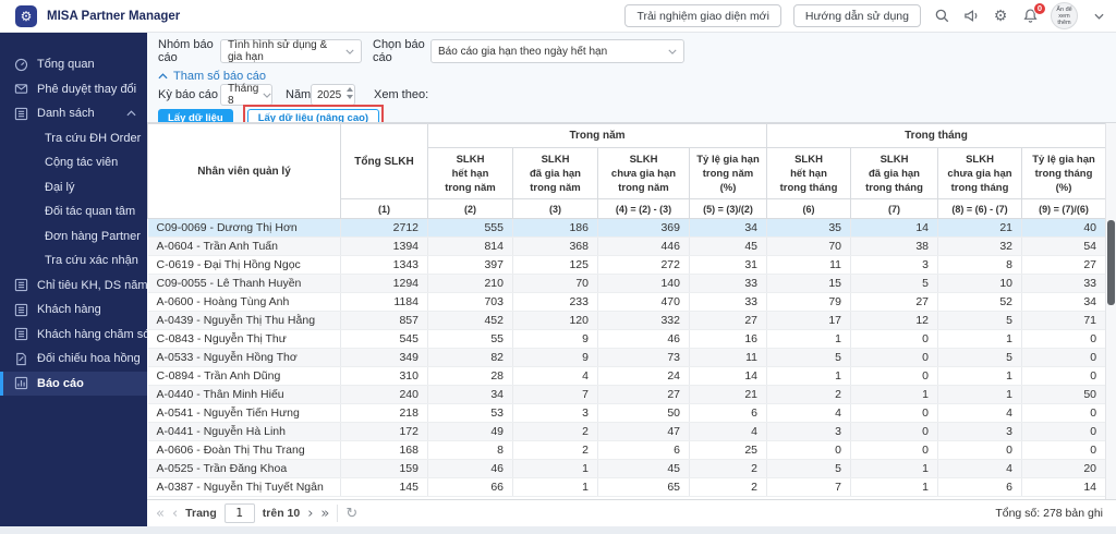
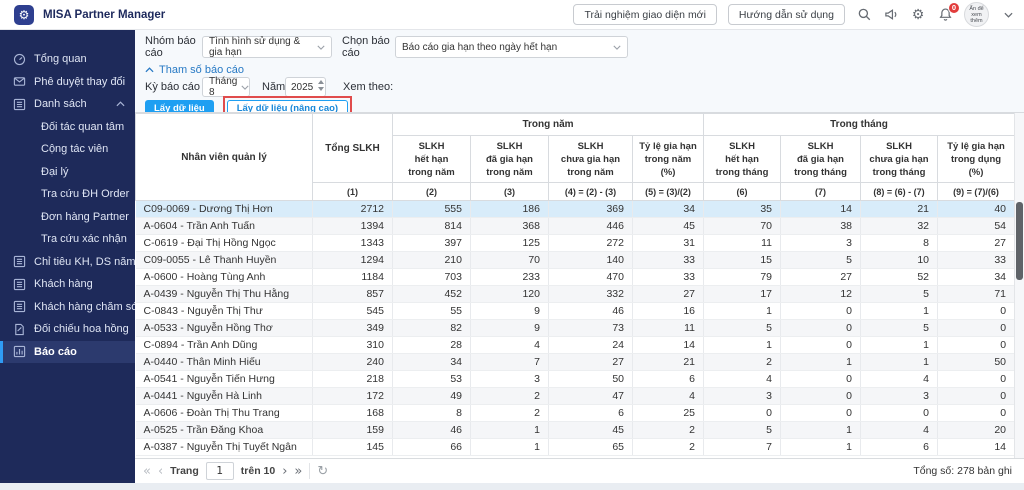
  ⚙
  MISA Partner Manager
  Trải nghiệm giao diện mới
  Hướng dẫn sử dụng
  ⚙
  0
  Tổng quan
  Phê duyệt thay đổi
  Danh sách
- Tra cứu ĐH Order
+ Đối tác quan tâm
  Cộng tác viên
  Đại lý
- Đối tác quan tâm
+ Tra cứu ĐH Order
  Đơn hàng Partner
  Tra cứu xác nhận
  Chỉ tiêu KH, DS năm
  Khách hàng
  Khách hàng chăm s
  Đối chiếu hoa hồng
  Báo cáo
  Nhóm báo cáo
  Tình hình sử dụng & gia hạn
  Chọn báo cáo
  Báo cáo gia hạn theo ngày hết hạn
  Tham số báo cáo
  Kỳ báo cáo
  Tháng 8
  Năm
  2025
  Xem theo:
  Lấy dữ liệu
  Lấy dữ liệu (nâng cao)
  Nhân viên quản lý	Tổng SLKH	Trong năm	Trong tháng
- SLKH hết hạn trong năm	SLKH đã gia hạn trong năm	SLKH chưa gia hạn trong năm	Tỷ lệ gia hạn trong năm (%)	SLKH hết hạn trong tháng	SLKH đã gia hạn trong tháng	SLKH chưa gia hạn trong tháng	Tỷ lệ gia hạn trong tháng (%)
+ SLKH hết hạn trong năm	SLKH đã gia hạn trong năm	SLKH chưa gia hạn trong năm	Tỷ lệ gia hạn trong năm (%)	SLKH hết hạn trong tháng	SLKH đã gia hạn trong tháng	SLKH chưa gia hạn trong tháng	Tỷ lệ gia hạn trong dụng (%)
  (1)	(2)	(3)	(4) = (2) - (3)	(5) = (3)/(2)	(6)	(7)	(8) = (6) - (7)	(9) = (7)/(6)
  C09-0069 - Dương Thị Hơn	2712	555	186	369	34	35	14	21	40
  A-0604 - Trần Anh Tuấn	1394	814	368	446	45	70	38	32	54
  C-0619 - Đại Thị Hồng Ngọc	1343	397	125	272	31	11	3	8	27
  C09-0055 - Lê Thanh Huyền	1294	210	70	140	33	15	5	10	33
  A-0600 - Hoàng Tùng Anh	1184	703	233	470	33	79	27	52	34
  A-0439 - Nguyễn Thị Thu Hằng	857	452	120	332	27	17	12	5	71
  C-0843 - Nguyễn Thị Thư	545	55	9	46	16	1	0	1	0
  A-0533 - Nguyễn Hồng Thơ	349	82	9	73	11	5	0	5	0
  C-0894 - Trần Anh Dũng	310	28	4	24	14	1	0	1	0
  A-0440 - Thân Minh Hiếu	240	34	7	27	21	2	1	1	50
  A-0541 - Nguyễn Tiến Hưng	218	53	3	50	6	4	0	4	0
  A-0441 - Nguyễn Hà Linh	172	49	2	47	4	3	0	3	0
  A-0606 - Đoàn Thị Thu Trang	168	8	2	6	25	0	0	0	0
  A-0525 - Trần Đăng Khoa	159	46	1	45	2	5	1	4	20
  A-0387 - Nguyễn Thị Tuyết Ngân	145	66	1	65	2	7	1	6	14
  «
  ‹
  Trang
  1
  trên 10
  ›
  »
  ↻
  Tổng số: 278 bản ghi
